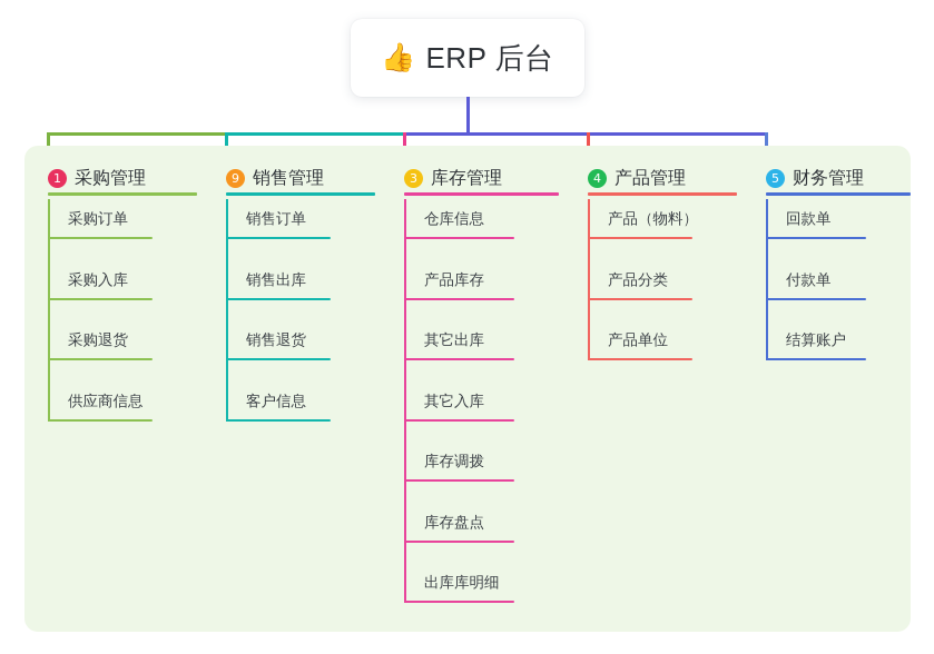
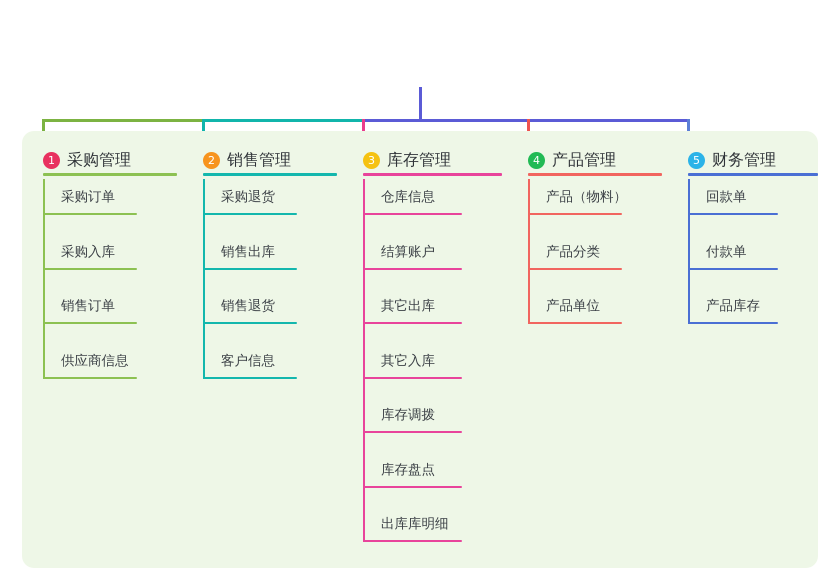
- 👍
- ERP 后台
  1
  采购管理
  采购订单
  采购入库
- 采购退货
+ 销售订单
  供应商信息
- 9
+ 2
  销售管理
- 销售订单
+ 采购退货
  销售出库
  销售退货
  客户信息
  3
  库存管理
  仓库信息
- 产品库存
+ 结算账户
  其它出库
  其它入库
  库存调拨
  库存盘点
  出库库明细
  4
  产品管理
  产品（物料）
  产品分类
  产品单位
  5
  财务管理
  回款单
  付款单
- 结算账户
+ 产品库存
